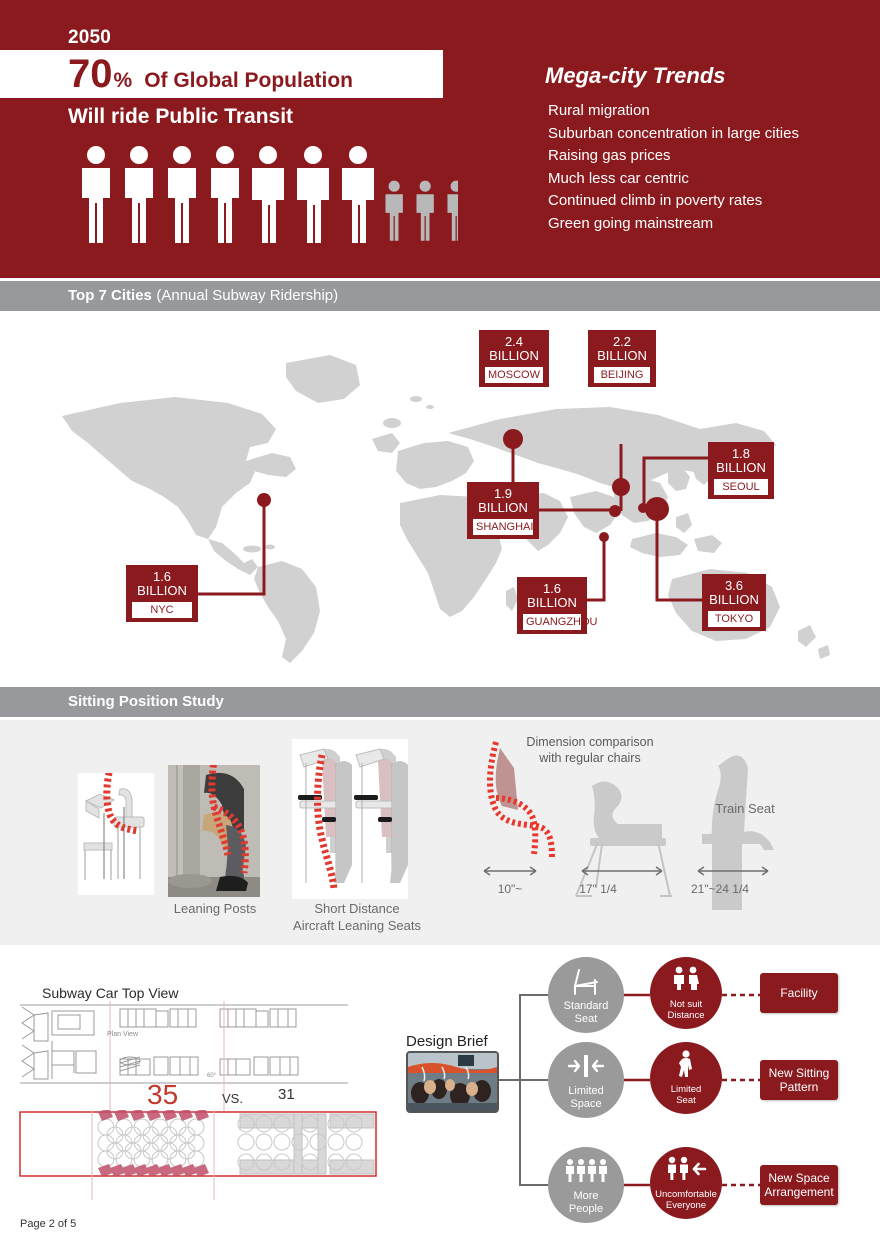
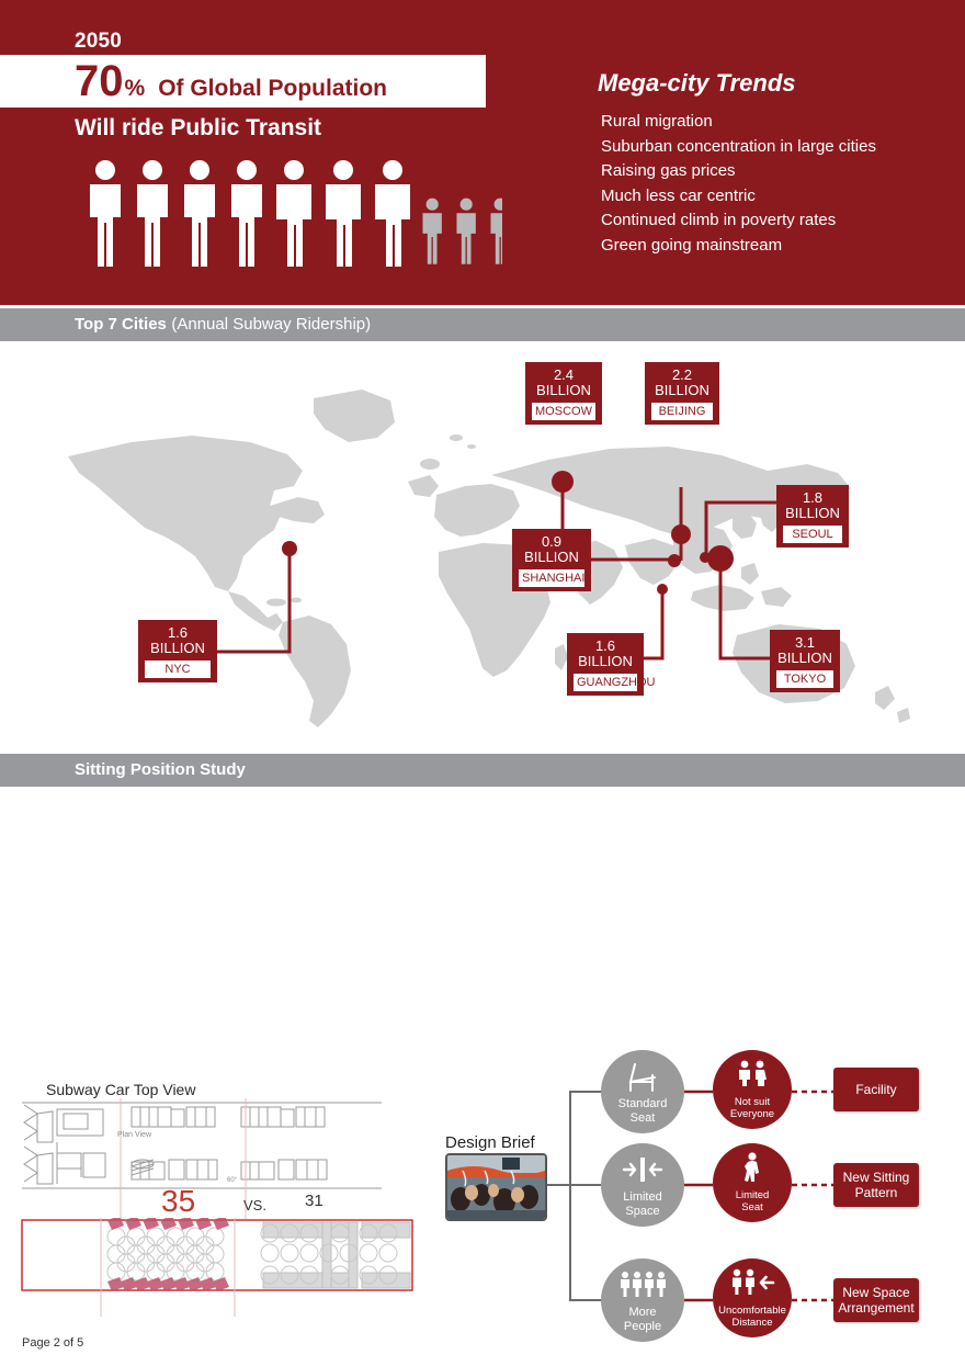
  2050
  70
  %
  Of Global Population
  Will ride Public Transit
  Mega-city Trends
  Rural migration
  Suburban concentration in large cities
  Raising gas prices
  Much less car centric
  Continued climb in poverty rates
  Green going mainstream
  Top 7 Cities (Annual Subway Ridership)
  1.6
  BILLION
  NYC
  2.4
  BILLION
  MOSCOW
  2.2
  BILLION
  BEIJING
- 1.9
+ 0.9
  BILLION
  SHANGHAI
  1.8
  BILLION
  SEOUL
  1.6
  BILLION
  GUANGZHOU
- 3.6
+ 3.1
  BILLION
  TOKYO
  Sitting Position Study
- Leaning Posts
- Short Distance
- Aircraft Leaning Seats
- Dimension comparison
- with regular chairs
- 10"~
- 17" 1/4
- 21"~24 1/4
- Train Seat
  Subway Car Top View
  35
  VS.
  31
  Design Brief
  Standard
  Seat
  Not suit
- Distance
+ Everyone
  Facility
  Limited
  Space
  Limited
  Seat
  New Sitting
  Pattern
  More
  People
  Uncomfortable
- Everyone
+ Distance
  New Space
  Arrangement
  Page 2 of 5
